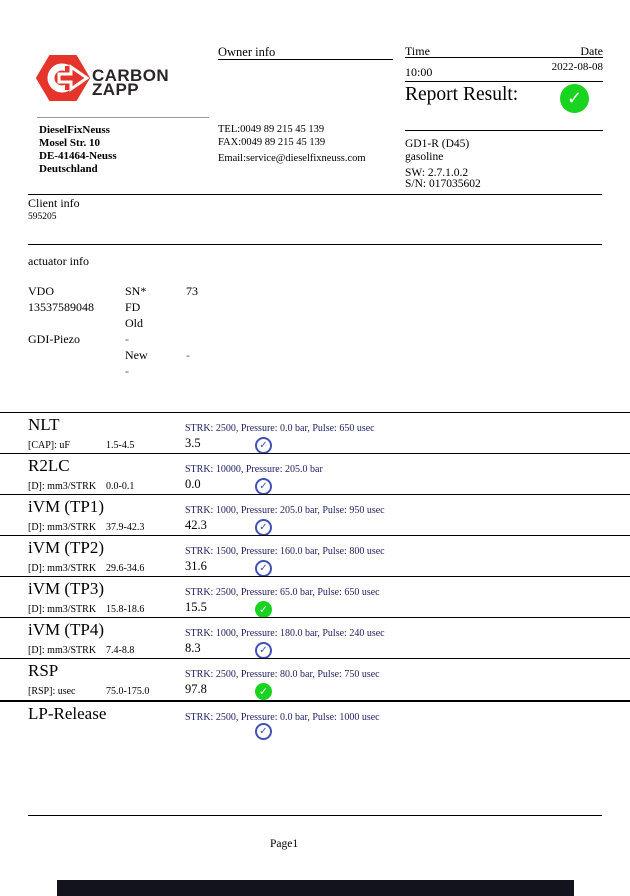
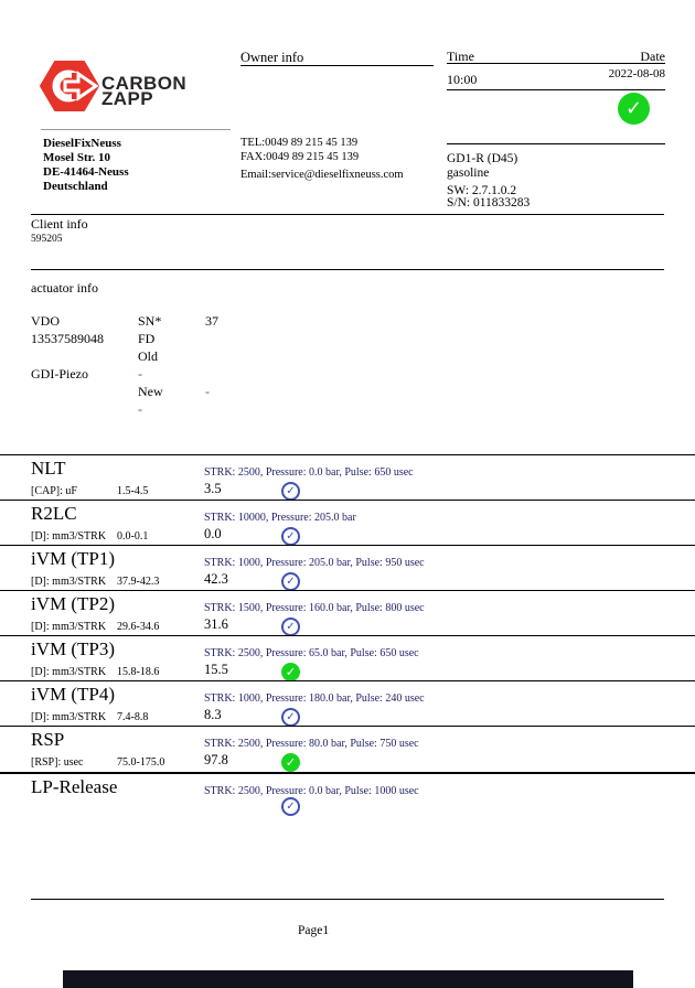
  CARBON
  ZAPP
  Owner info
  Time
  Date
  10:00
  2022-08-08
- Report Result:
  ✓
  DieselFixNeuss
  Mosel Str. 10
  DE-41464-Neuss
  Deutschland
  TEL:0049 89 215 45 139
  FAX:0049 89 215 45 139
  Email:service@dieselfixneuss.com
  GD1-R (D45)
  gasoline
  SW: 2.7.1.0.2
- S/N: 017035602
+ S/N: 011833283
  Client info
  595205
  actuator info
  VDO
  SN*
- 73
+ 37
  13537589048
  FD
  Old
  GDI-Piezo
  -
  New
  -
  -
  NLT
  STRK: 2500, Pressure: 0.0 bar, Pulse: 650 usec
  [CAP]: uF
  1.5-4.5
  3.5
  ✓
  R2LC
  STRK: 10000, Pressure: 205.0 bar
  [D]: mm3/STRK
  0.0-0.1
  0.0
  ✓
  iVM (TP1)
  STRK: 1000, Pressure: 205.0 bar, Pulse: 950 usec
  [D]: mm3/STRK
  37.9-42.3
  42.3
  ✓
  iVM (TP2)
  STRK: 1500, Pressure: 160.0 bar, Pulse: 800 usec
  [D]: mm3/STRK
  29.6-34.6
  31.6
  ✓
  iVM (TP3)
  STRK: 2500, Pressure: 65.0 bar, Pulse: 650 usec
  [D]: mm3/STRK
  15.8-18.6
  15.5
  ✓
  iVM (TP4)
  STRK: 1000, Pressure: 180.0 bar, Pulse: 240 usec
  [D]: mm3/STRK
  7.4-8.8
  8.3
  ✓
  RSP
  STRK: 2500, Pressure: 80.0 bar, Pulse: 750 usec
  [RSP]: usec
  75.0-175.0
  97.8
  ✓
  LP-Release
  STRK: 2500, Pressure: 0.0 bar, Pulse: 1000 usec
  ✓
  Page1
